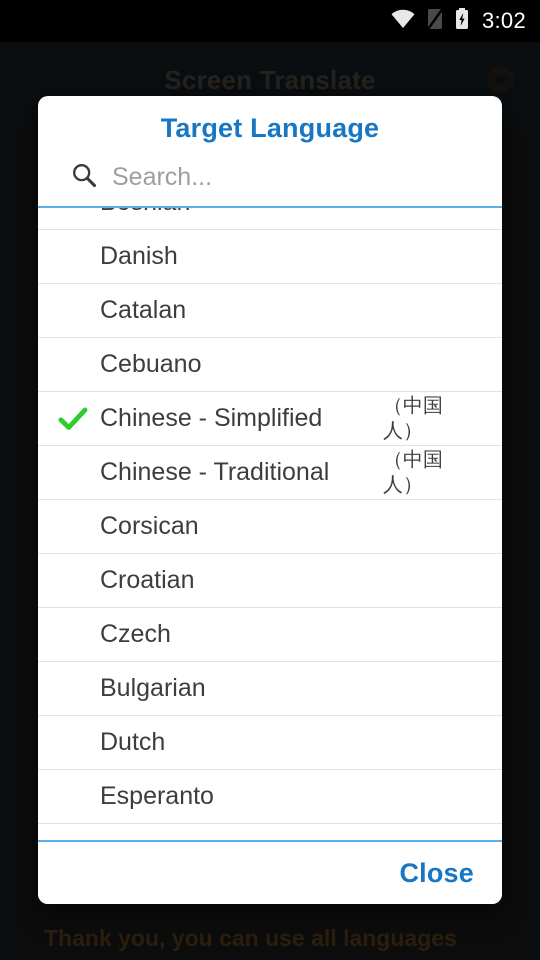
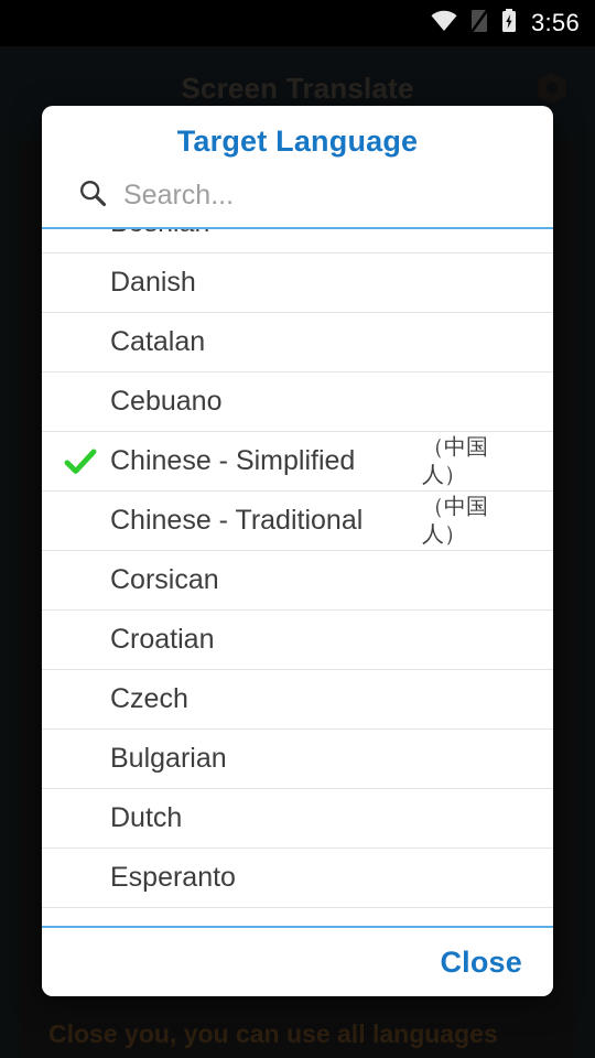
  Screen Translate
- Thank you, you can use all languages
+ Close you, you can use all languages
- 3:02
+ 3:56
  Target Language
  Search...
  Danish
  Catalan
  Cebuano
  Chinese - Simplified
  （中国人）
  Chinese - Traditional
  （中国人）
  Corsican
  Croatian
  Czech
  Bulgarian
  Dutch
  Esperanto
  Close
